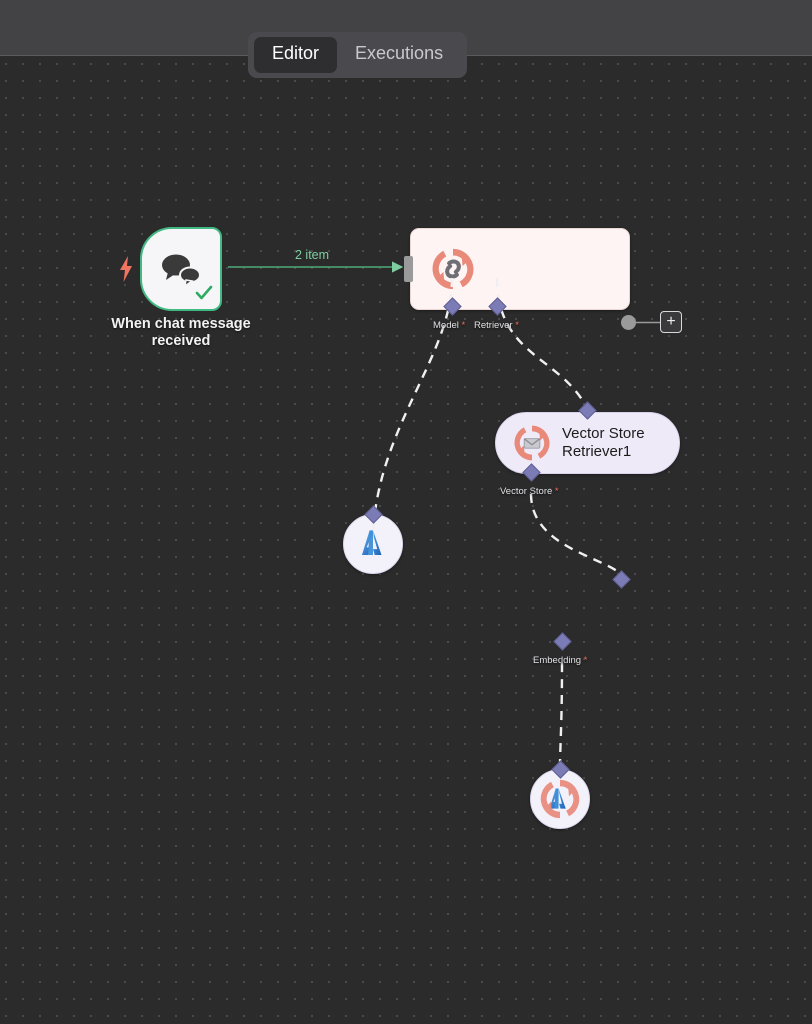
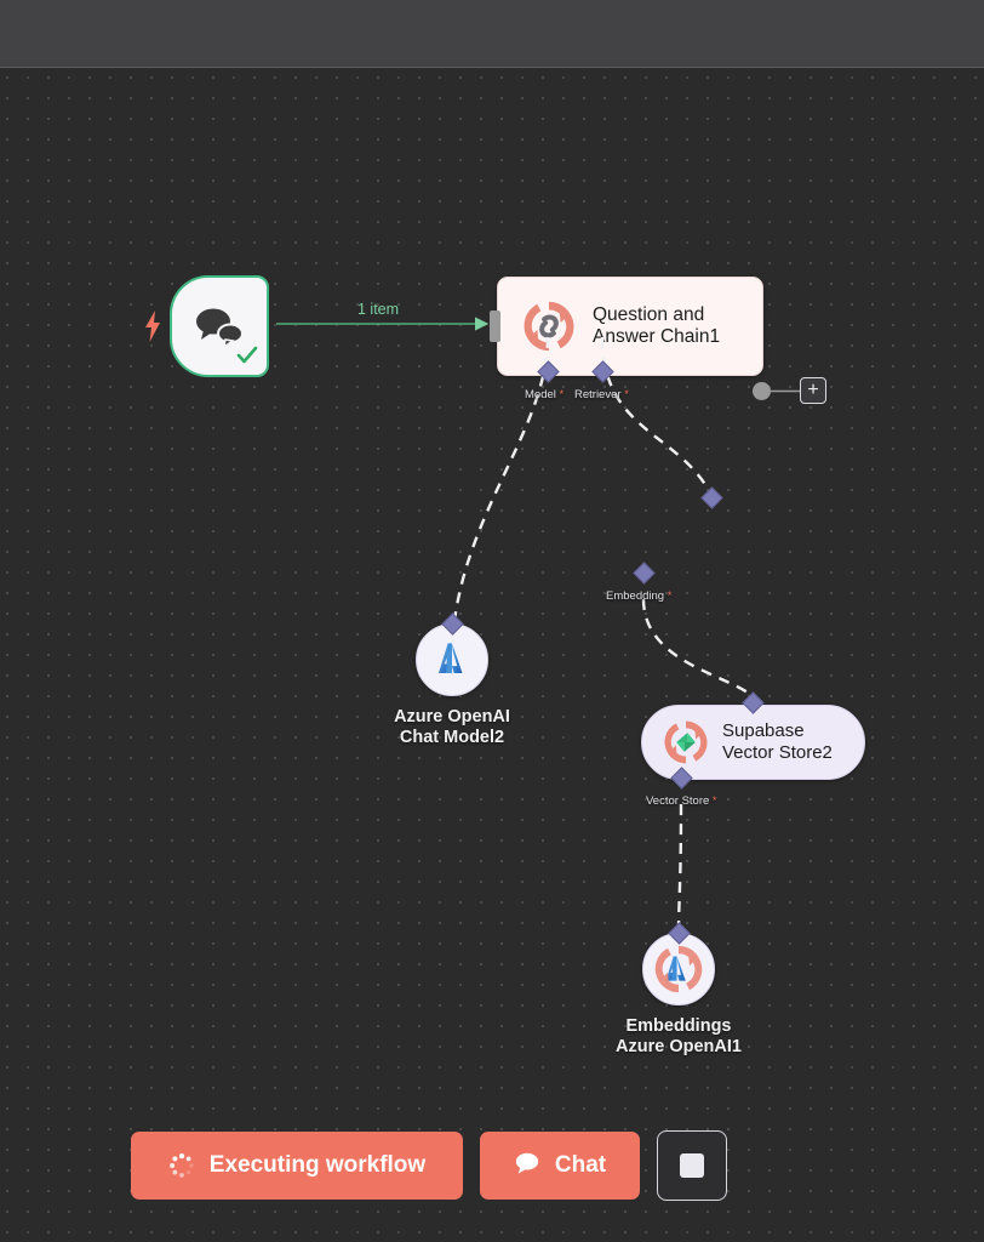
- Editor
- Executions
- When chat message received
- 2 item
+ 1 item
+ Question and
+ Answer Chain1
  +
  Model *
  Retriever *
- Vector Store
- Retriever1
- Vector Store *
+ Embedding *
+ Azure OpenAI
+ Chat Model2
+ Supabase
+ Vector Store2
- Embedding *
+ Vector Store *
+ Embeddings
+ Azure OpenAI1
+ Executing workflow
+ Chat
